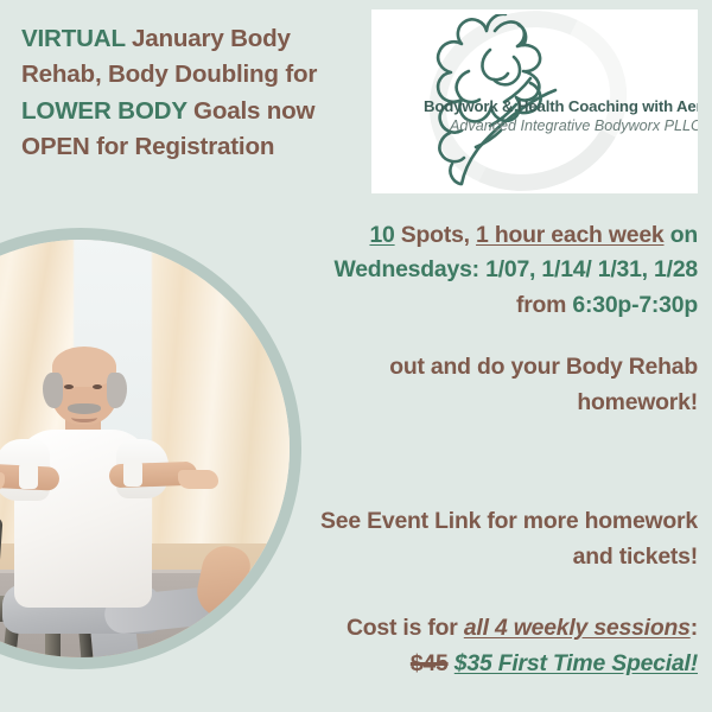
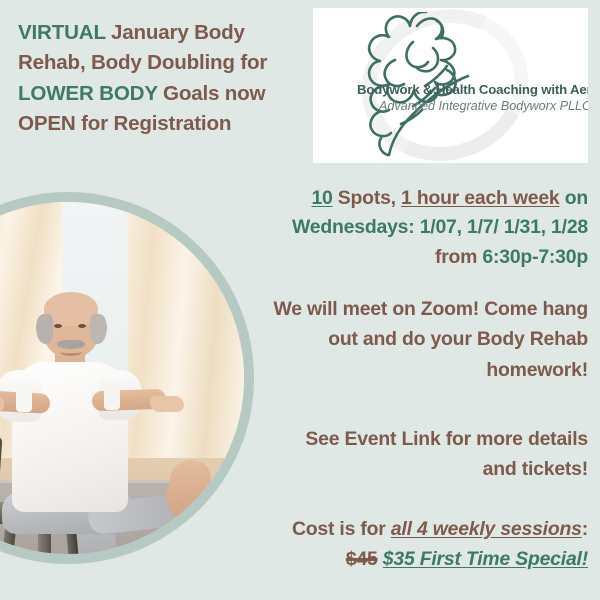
  Bodywork & Health Coaching with Ae
  Advanced Integrative Bodyworx PLLC
  VIRTUAL January Body Rehab, Body Doubling for LOWER BODY Goals now OPEN for Registration
  10 Spots, 1 hour each week on
- Wednesdays: 1/07, 1/14/ 1/31, 1/28
+ Wednesdays: 1/07, 1/7/ 1/31, 1/28
  from 6:30p-7:30p
+ We will meet on Zoom! Come hang
  out and do your Body Rehab
  homework!
- See Event Link for more homework
+ See Event Link for more details
  and tickets!
  Cost is for all 4 weekly sessions:
  $45 $35 First Time Special!
